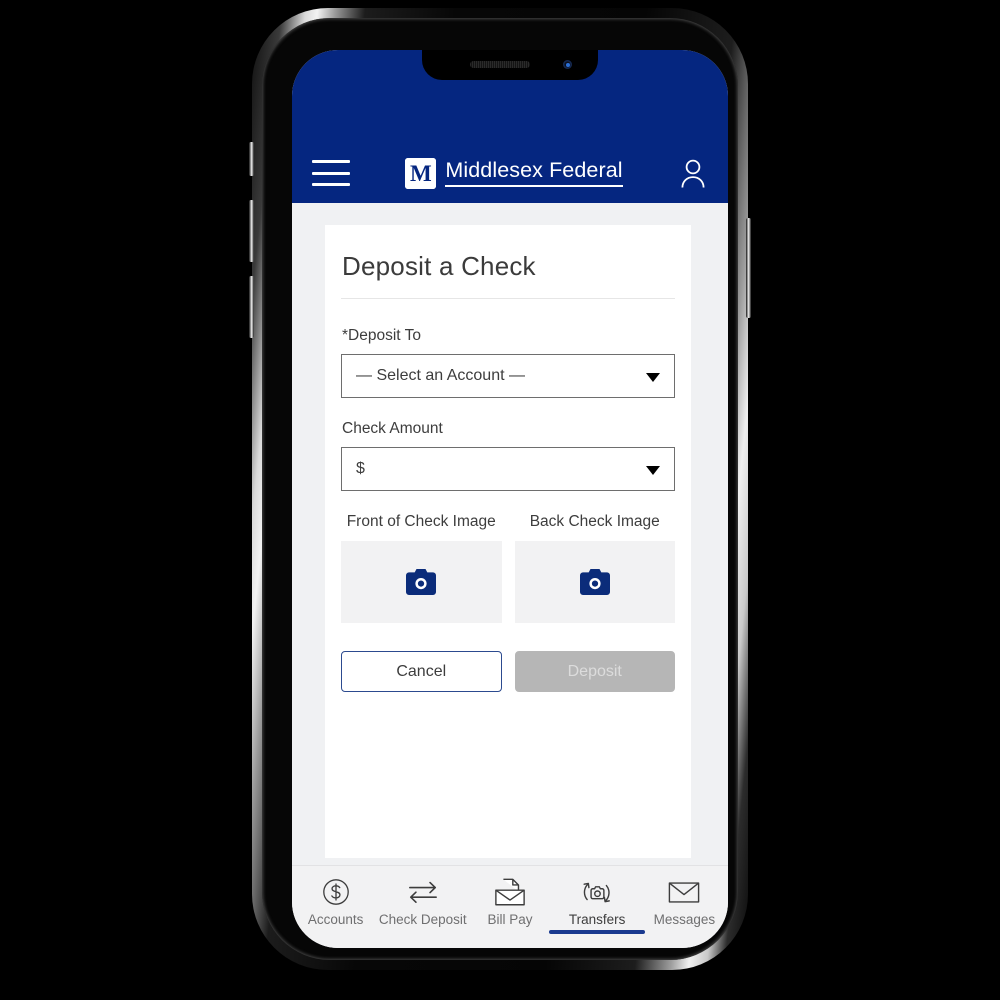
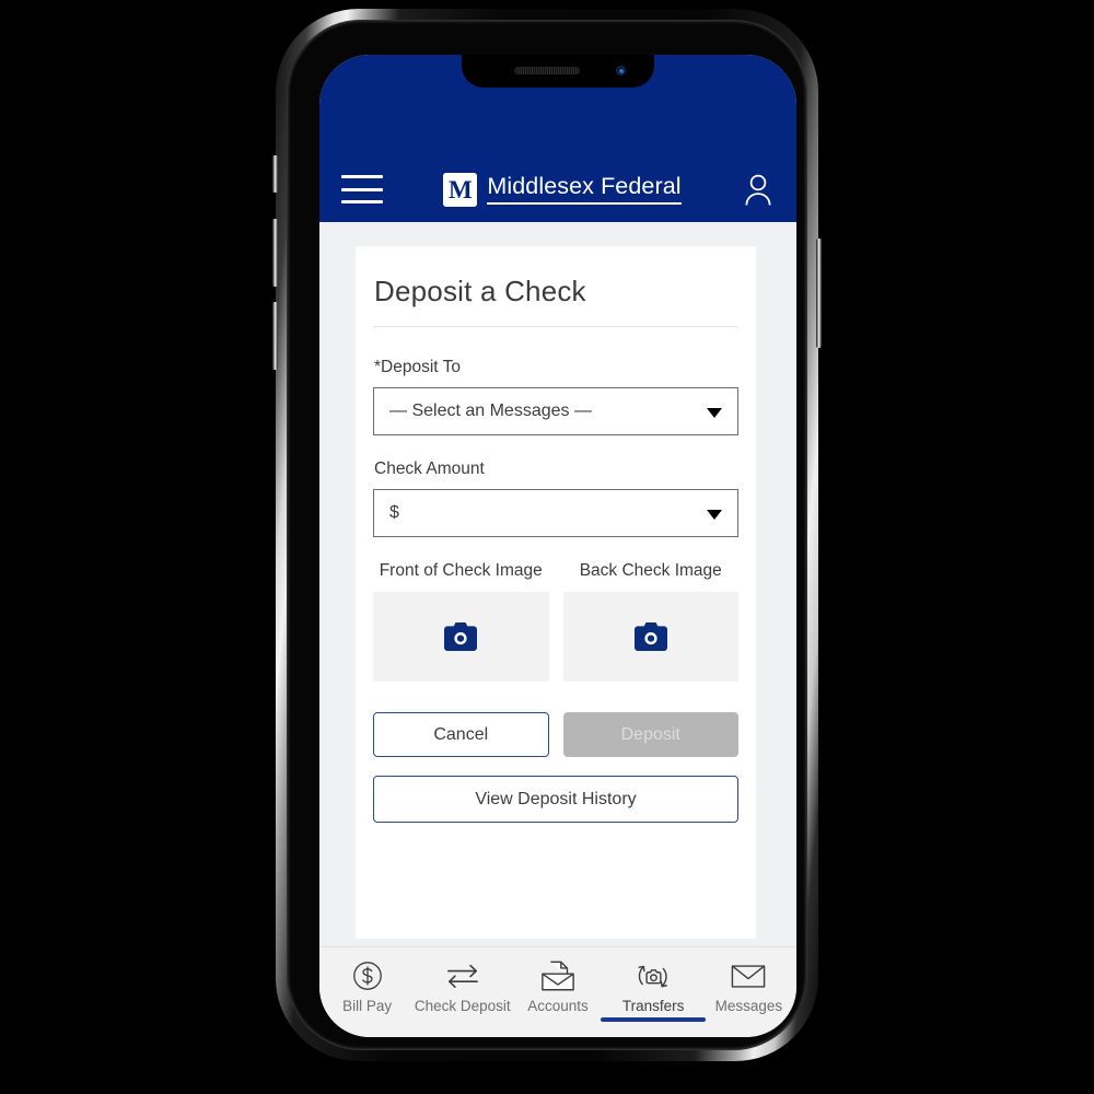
  M
  Middlesex Federal
  Deposit a Check
  *Deposit To
- — Select an Account —
+ — Select an Messages —
  Check Amount
  $
  Front of Check Image
  Back Check Image
  Cancel
  Deposit
+ View Deposit History
- Accounts
+ Bill Pay
  Check Deposit
- Bill Pay
+ Accounts
  Transfers
  Messages
